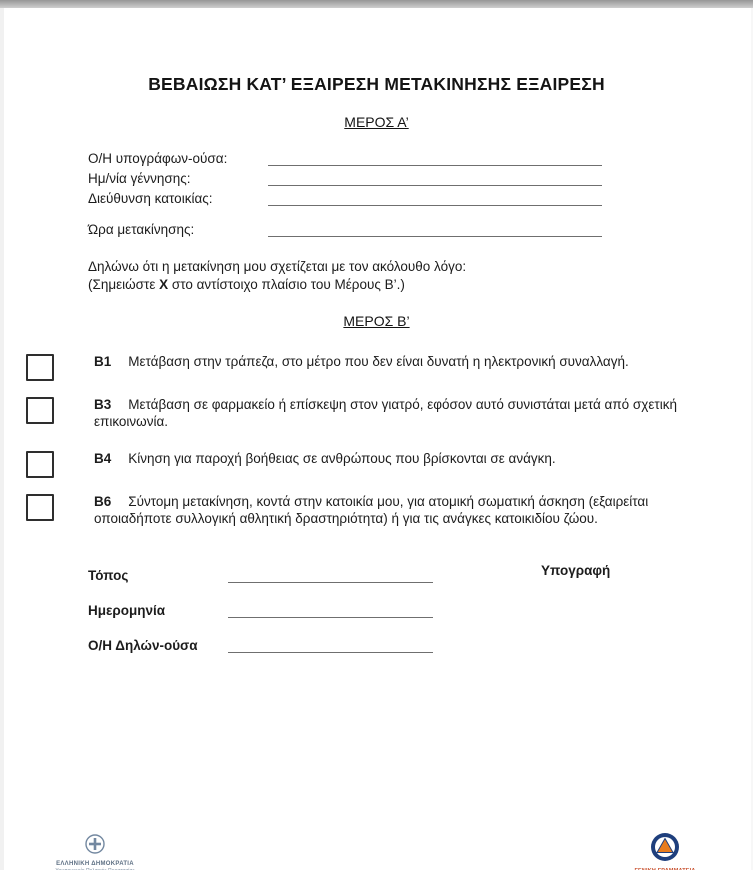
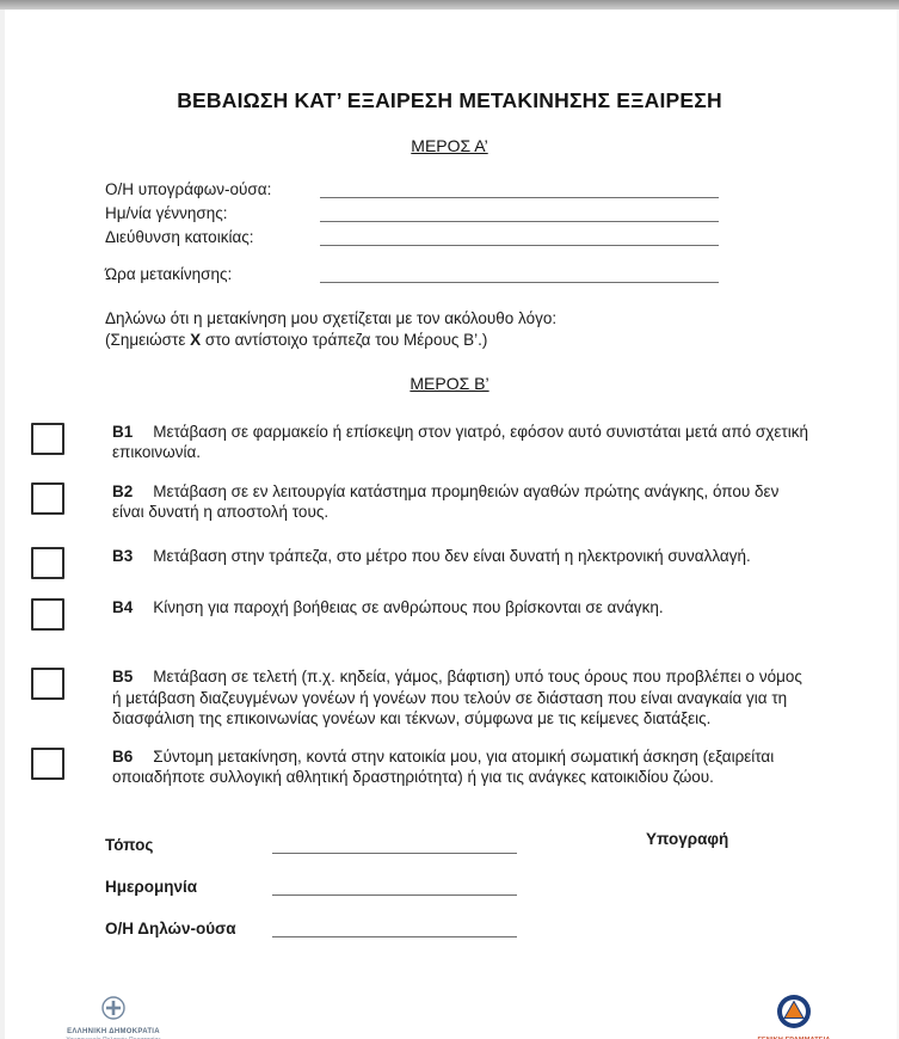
  ΒΕΒΑΙΩΣΗ ΚΑΤ’ ΕΞΑΙΡΕΣΗ ΜΕΤΑΚΙΝΗΣΗΣ ΕΞΑΙΡΕΣΗ
  ΜΕΡΟΣ Α’
  Ο/Η υπογράφων-ούσα:
  Ημ/νία γέννησης:
  Διεύθυνση κατοικίας:
  Ώρα μετακίνησης:
  Δηλώνω ότι η μετακίνηση μου σχετίζεται με τον ακόλουθο λόγο:
- (Σημειώστε X στο αντίστοιχο πλαίσιο του Μέρους Β’.)
+ (Σημειώστε X στο αντίστοιχο τράπεζα του Μέρους Β’.)
  ΜΕΡΟΣ Β’
- B1 Μετάβαση στην τράπεζα, στο μέτρο που δεν είναι δυνατή η ηλεκτρονική συναλλαγή.
+ B1 Μετάβαση σε φαρμακείο ή επίσκεψη στον γιατρό, εφόσον αυτό συνιστάται μετά από σχετική επικοινωνία.
+ B2 Μετάβαση σε εν λειτουργία κατάστημα προμηθειών αγαθών πρώτης ανάγκης, όπου δεν είναι δυνατή η αποστολή τους.
- B3 Μετάβαση σε φαρμακείο ή επίσκεψη στον γιατρό, εφόσον αυτό συνιστάται μετά από σχετική επικοινωνία.
+ B3 Μετάβαση στην τράπεζα, στο μέτρο που δεν είναι δυνατή η ηλεκτρονική συναλλαγή.
  B4 Κίνηση για παροχή βοήθειας σε ανθρώπους που βρίσκονται σε ανάγκη.
+ B5 Μετάβαση σε τελετή (π.χ. κηδεία, γάμος, βάφτιση) υπό τους όρους που προβλέπει ο νόμος ή μετάβαση διαζευγμένων γονέων ή γονέων που τελούν σε διάσταση που είναι αναγκαία για τη διασφάλιση της επικοινωνίας γονέων και τέκνων, σύμφωνα με τις κείμενες διατάξεις.
  B6 Σύντομη μετακίνηση, κοντά στην κατοικία μου, για ατομική σωματική άσκηση (εξαιρείται οποιαδήποτε συλλογική αθλητική δραστηριότητα) ή για τις ανάγκες κατοικιδίου ζώου.
  Τόπος
  Ημερομηνία
  Ο/Η Δηλών-ούσα
  Υπογραφή
